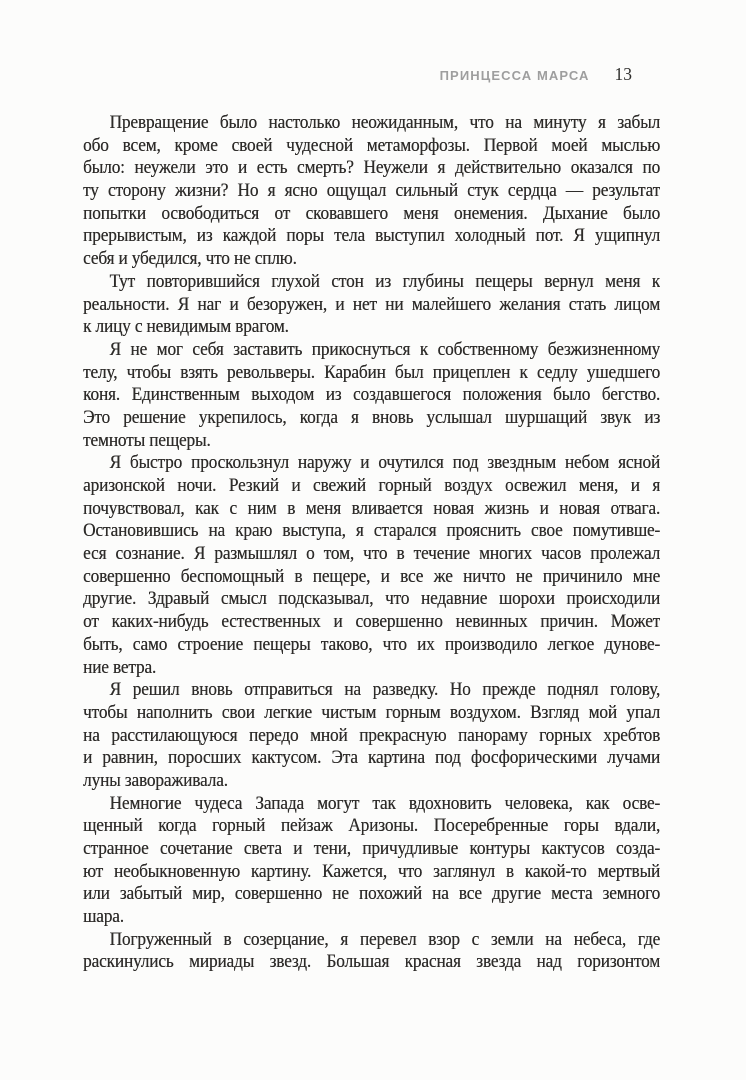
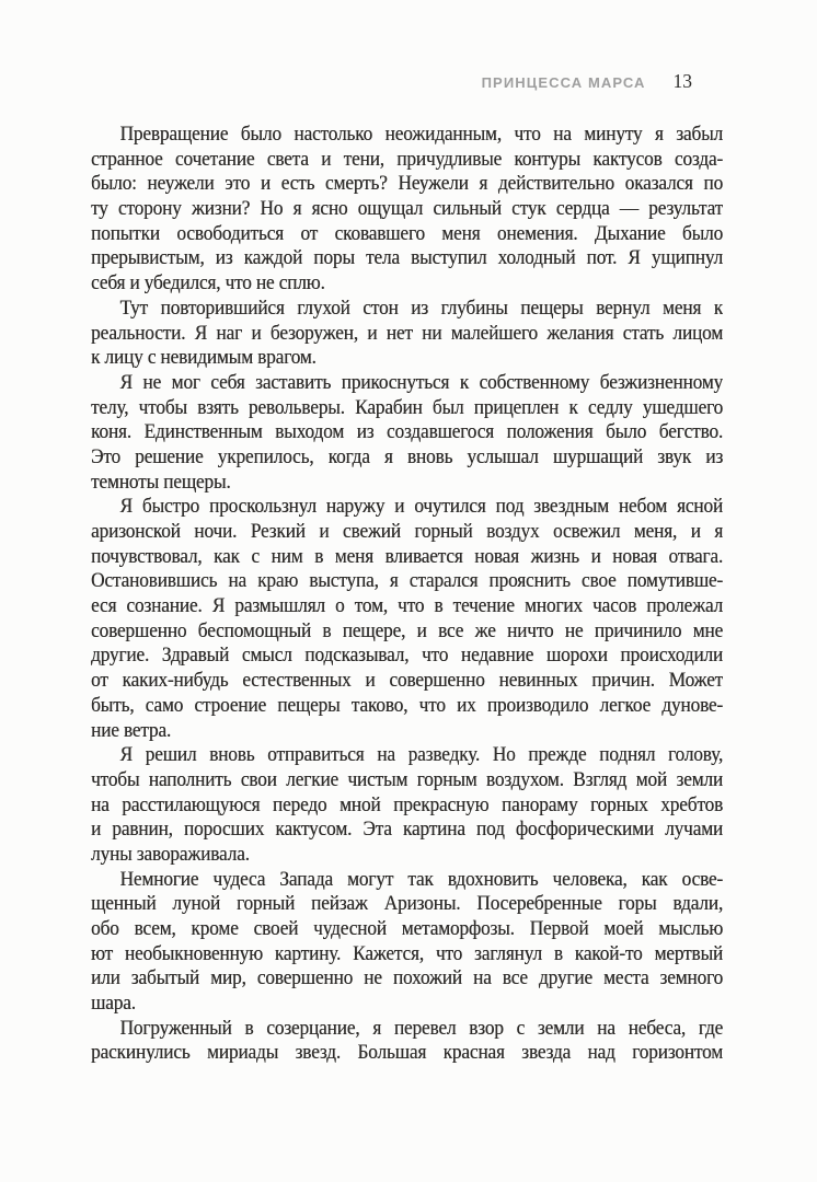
  ПРИНЦЕССА МАРСА
  13
  Превращение было настолько неожиданным, что на минуту я забыл
- обо всем, кроме своей чудесной метаморфозы. Первой моей мыслью
+ странное сочетание света и тени, причудливые контуры кактусов созда-
  было: неужели это и есть смерть? Неужели я действительно оказался по
  ту сторону жизни? Но я ясно ощущал сильный стук сердца — результат
  попытки освободиться от сковавшего меня онемения. Дыхание было
  прерывистым, из каждой поры тела выступил холодный пот. Я ущипнул
  себя и убедился, что не сплю.
  Тут повторившийся глухой стон из глубины пещеры вернул меня к
  реальности. Я наг и безоружен, и нет ни малейшего желания стать лицом
  к лицу с невидимым врагом.
  Я не мог себя заставить прикоснуться к собственному безжизненному
  телу, чтобы взять револьверы. Карабин был прицеплен к седлу ушедшего
  коня. Единственным выходом из создавшегося положения было бегство.
  Это решение укрепилось, когда я вновь услышал шуршащий звук из
  темноты пещеры.
  Я быстро проскользнул наружу и очутился под звездным небом ясной
  аризонской ночи. Резкий и свежий горный воздух освежил меня, и я
  почувствовал, как с ним в меня вливается новая жизнь и новая отвага.
  Остановившись на краю выступа, я старался прояснить свое помутивше-
  еся сознание. Я размышлял о том, что в течение многих часов пролежал
  совершенно беспомощный в пещере, и все же ничто не причинило мне
  другие. Здравый смысл подсказывал, что недавние шорохи происходили
  от каких-нибудь естественных и совершенно невинных причин. Может
  быть, само строение пещеры таково, что их производило легкое дунове-
  ние ветра.
  Я решил вновь отправиться на разведку. Но прежде поднял голову,
- чтобы наполнить свои легкие чистым горным воздухом. Взгляд мой упал
+ чтобы наполнить свои легкие чистым горным воздухом. Взгляд мой земли
  на расстилающуюся передо мной прекрасную панораму горных хребтов
  и равнин, поросших кактусом. Эта картина под фосфорическими лучами
  луны завораживала.
  Немногие чудеса Запада могут так вдохновить человека, как осве-
- щенный когда горный пейзаж Аризоны. Посеребренные горы вдали,
+ щенный луной горный пейзаж Аризоны. Посеребренные горы вдали,
- странное сочетание света и тени, причудливые контуры кактусов созда-
+ обо всем, кроме своей чудесной метаморфозы. Первой моей мыслью
  ют необыкновенную картину. Кажется, что заглянул в какой-то мертвый
  или забытый мир, совершенно не похожий на все другие места земного
  шара.
  Погруженный в созерцание, я перевел взор с земли на небеса, где
  раскинулись мириады звезд. Большая красная звезда над горизонтом
